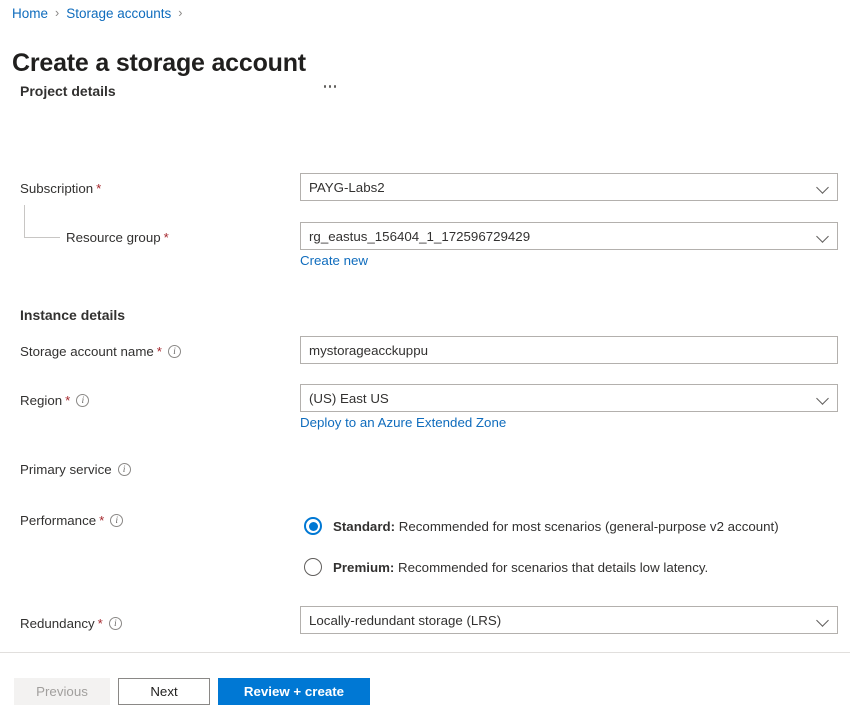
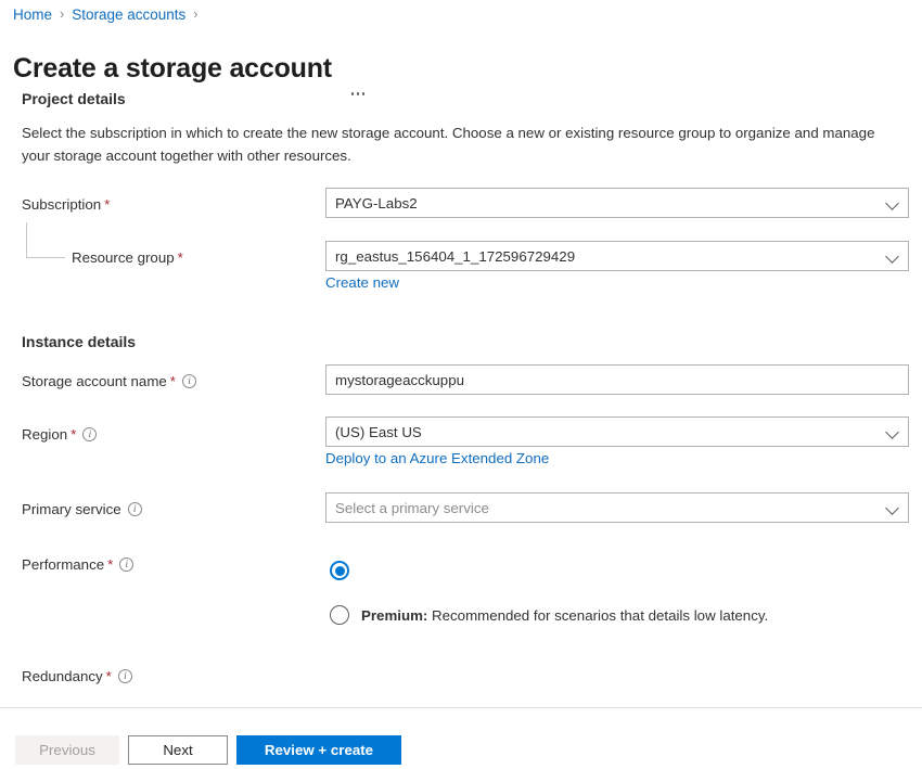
  Home
  ›
  Storage accounts
  ›
  Create a storage account
  Project details
+ Select the subscription in which to create the new storage account. Choose a new or existing resource group to organize and manage your storage account together with other resources.
  Subscription
  *
  PAYG-Labs2
  Resource group
  *
  rg_eastus_156404_1_172596729429
  Create new
  Instance details
  Storage account name
  *
  i
  mystorageacckuppu
  Region
  *
  i
  (US) East US
  Deploy to an Azure Extended Zone
  Primary service
  i
+ Select a primary service
  Performance
  *
  i
- Standard: Recommended for most scenarios (general-purpose v2 account)
  Premium: Recommended for scenarios that details low latency.
  Redundancy
  *
  i
- Locally-redundant storage (LRS)
  Previous
  Next
  Review + create
